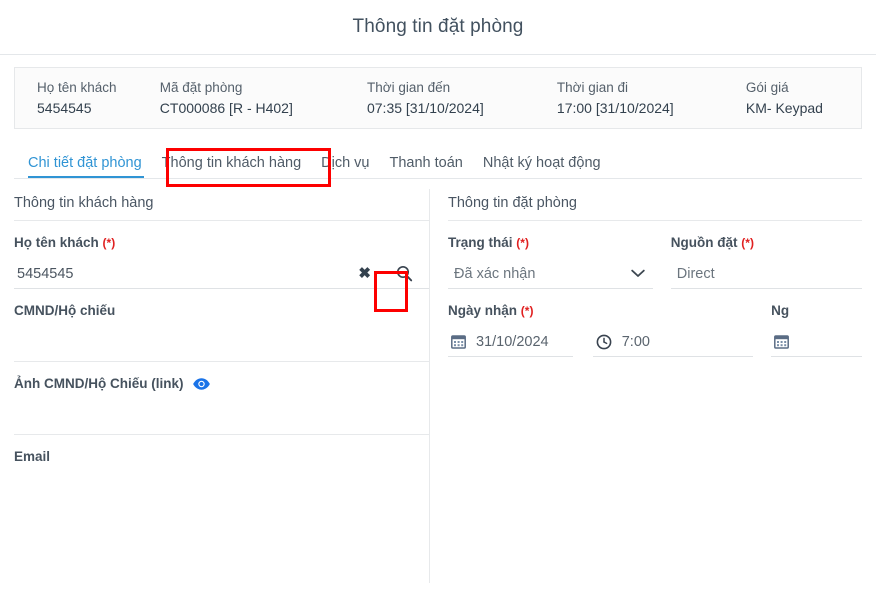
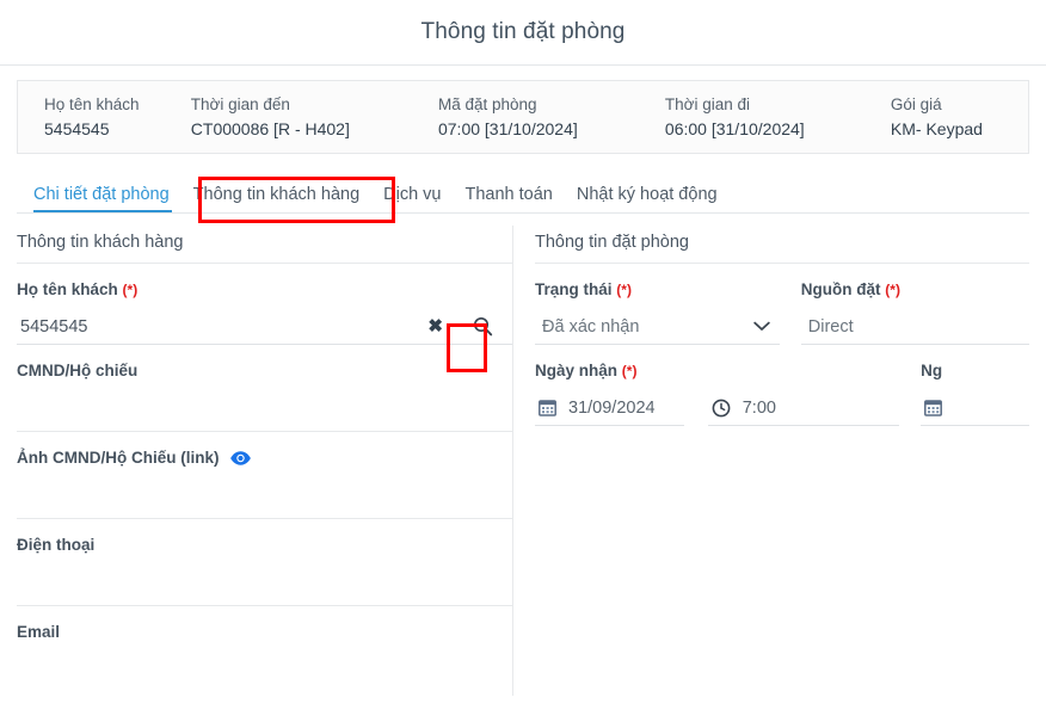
  Thông tin đặt phòng
  Họ tên khách
  5454545
- Mã đặt phòng
+ Thời gian đến
  CT000086 [R - H402]
- Thời gian đến
+ Mã đặt phòng
- 07:35 [31/10/2024]
+ 07:00 [31/10/2024]
  Thời gian đi
- 17:00 [31/10/2024]
+ 06:00 [31/10/2024]
  Gói giá
  KM- Keypad
  Chi tiết đặt phòng
  Thông tin khách hàng
  Dịch vụ
  Thanh toán
  Nhật ký hoạt động
  Thông tin khách hàng
  Họ tên khách (*)
  5454545
  ✖
  CMND/Hộ chiếu
  Ảnh CMND/Hộ Chiếu (link)
+ Điện thoại
  Email
  Thông tin đặt phòng
  Trạng thái (*)
  Đã xác nhận
  Nguồn đặt (*)
  Direct
  Ngày nhận (*)
- 31/10/2024
+ 31/09/2024
  7:00
  Ng
